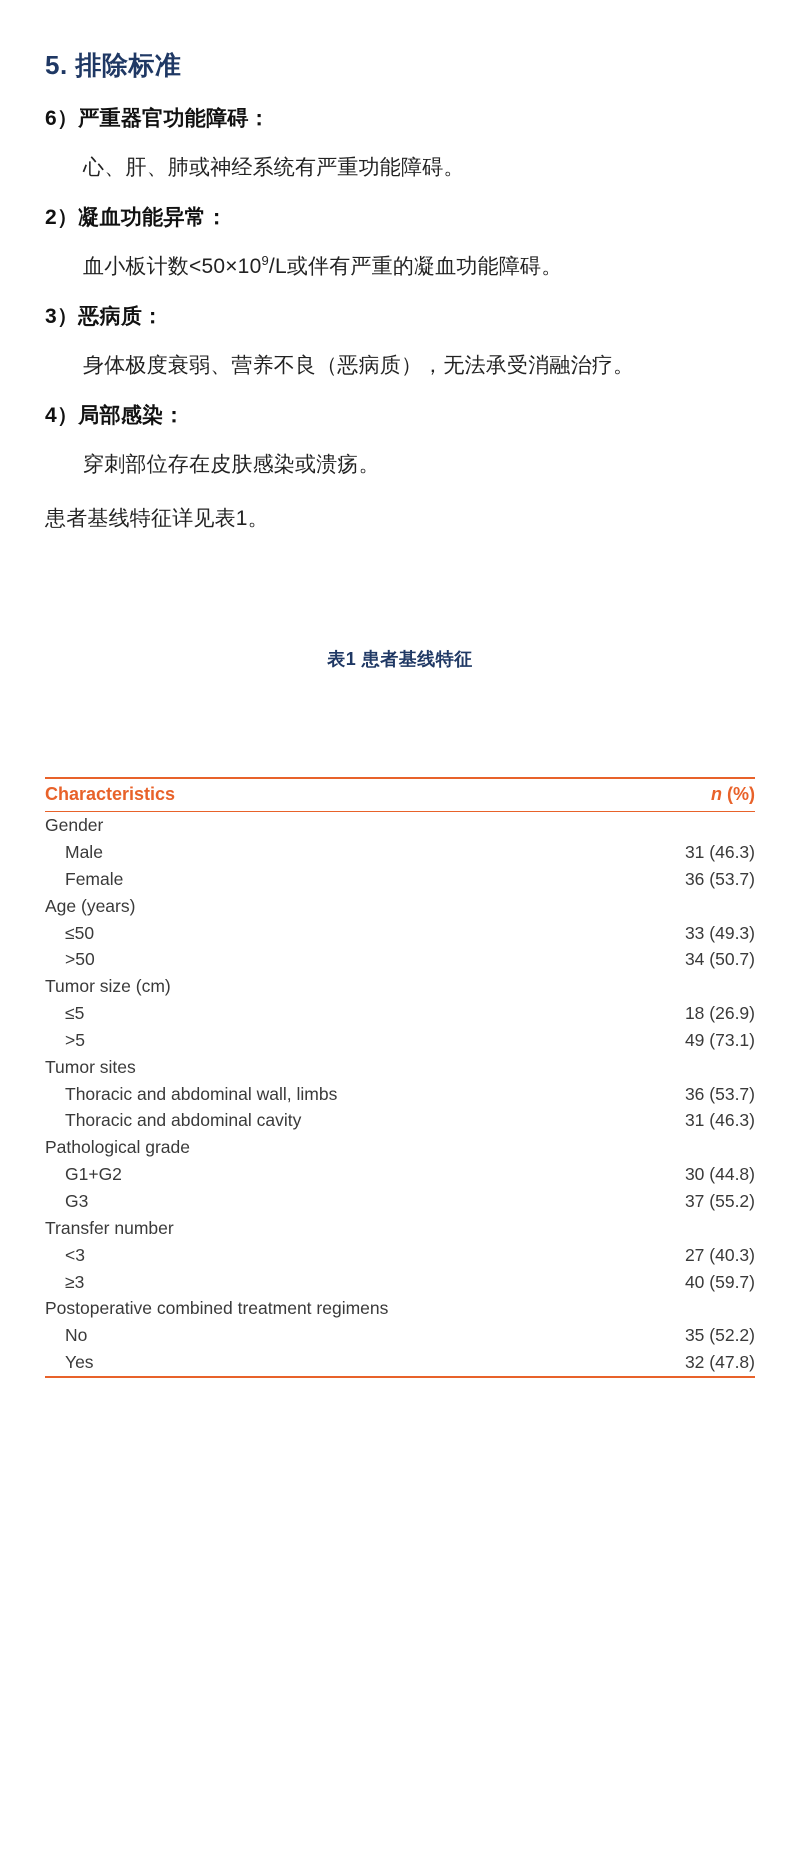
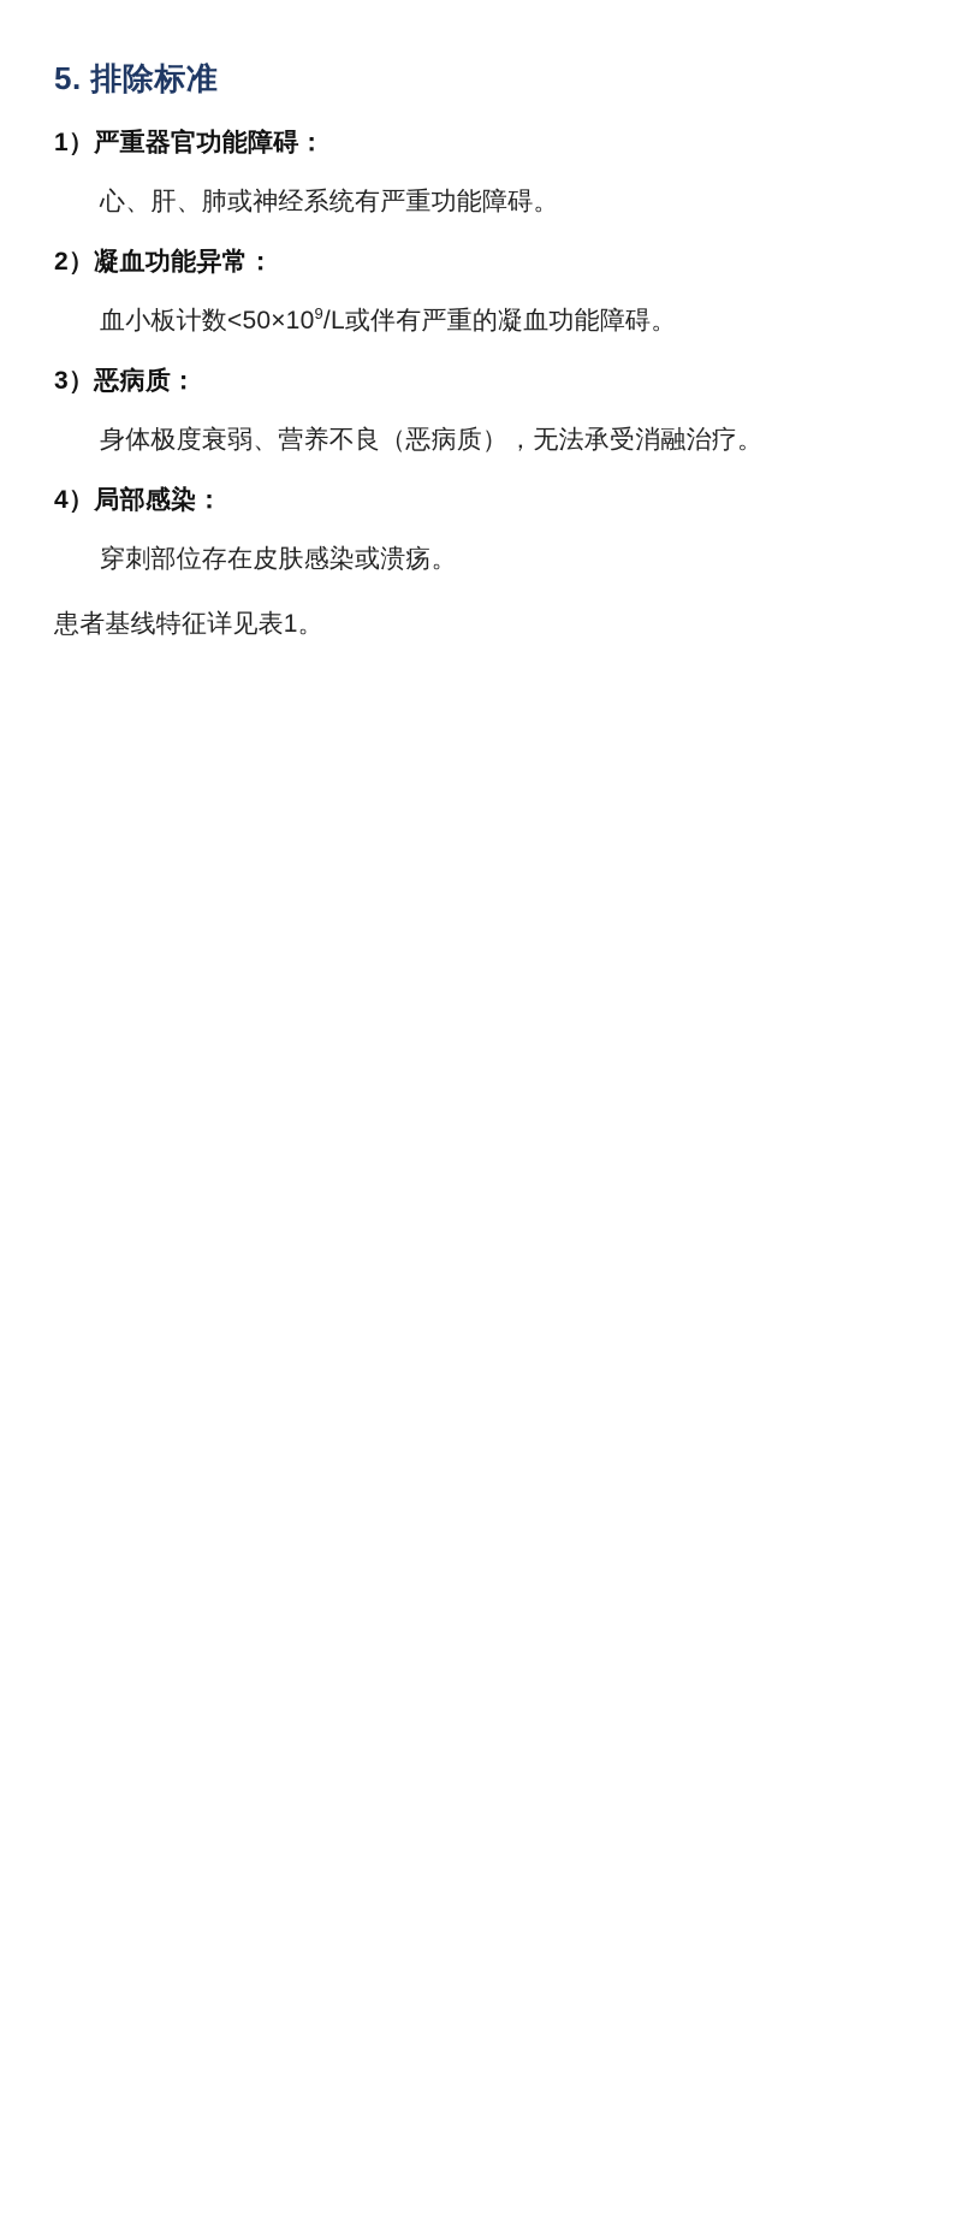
  5. 排除标准
- 6）严重器官功能障碍：
+ 1）严重器官功能障碍：
  心、肝、肺或神经系统有严重功能障碍。
  2）凝血功能异常：
  血小板计数<50×109/L或伴有严重的凝血功能障碍。
  3）恶病质：
  身体极度衰弱、营养不良（恶病质），无法承受消融治疗。
  4）局部感染：
  穿刺部位存在皮肤感染或溃疡。
  患者基线特征详见表1。
- 表1 患者基线特征
- Characteristics	n (%)
- Gender
- Male	31 (46.3)
- Female	36 (53.7)
- Age (years)
- ≤50	33 (49.3)
- >50	34 (50.7)
- Tumor size (cm)
- ≤5	18 (26.9)
- >5	49 (73.1)
- Tumor sites
- Thoracic and abdominal wall, limbs	36 (53.7)
- Thoracic and abdominal cavity	31 (46.3)
- Pathological grade
- G1+G2	30 (44.8)
- G3	37 (55.2)
- Transfer number
- <3	27 (40.3)
- ≥3	40 (59.7)
- Postoperative combined treatment regimens
- No	35 (52.2)
- Yes	32 (47.8)
